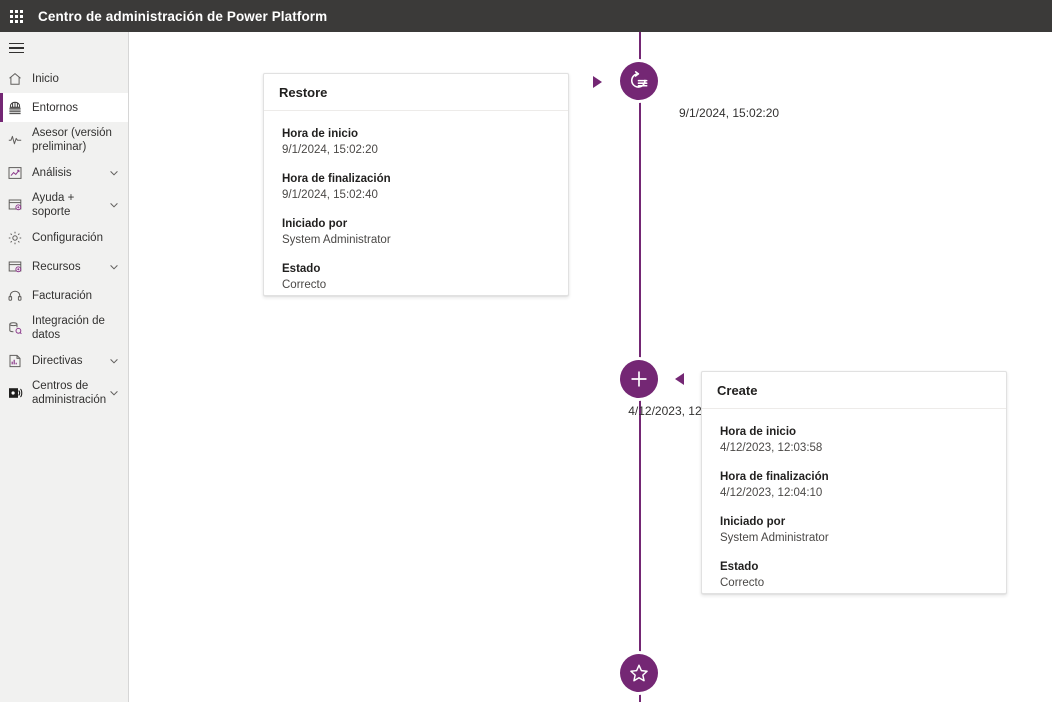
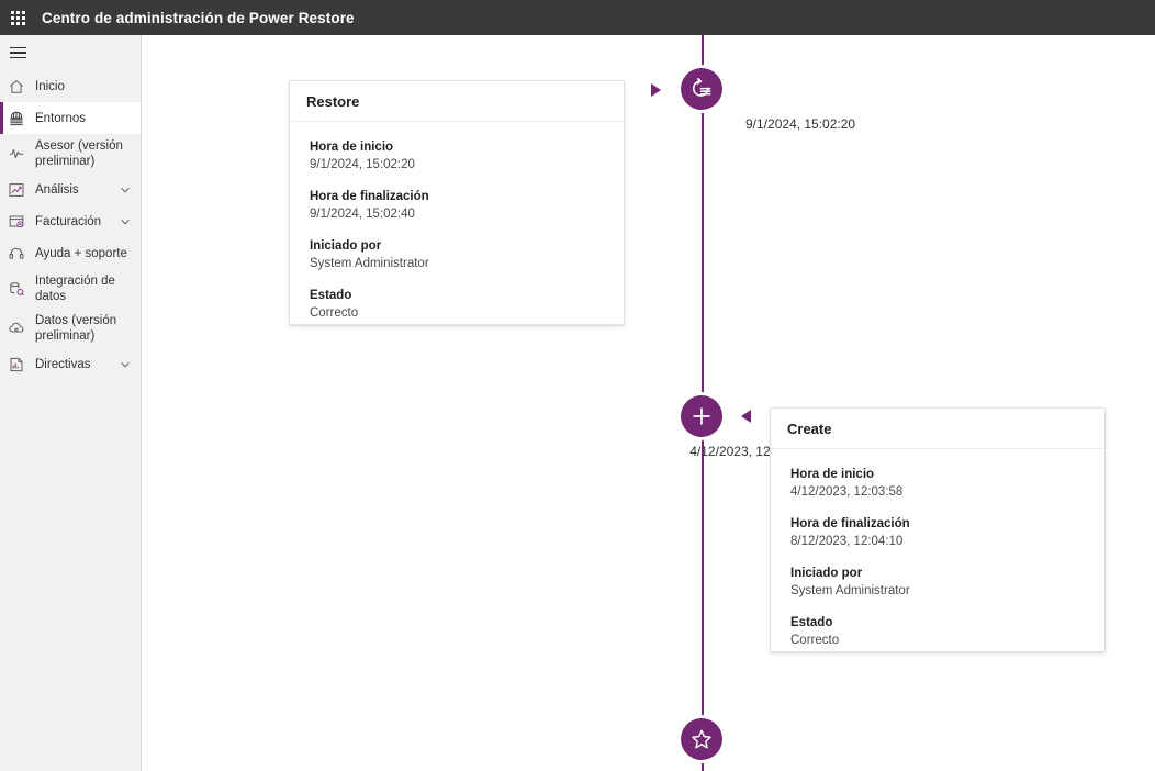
- Centro de administración de Power Platform
+ Centro de administración de Power Restore
  Inicio
  Entornos
  Asesor (versión preliminar)
  Análisis
- Ayuda + soporte
+ Facturación
- Configuración
- Recursos
- Facturación
+ Ayuda + soporte
  Integración de datos
+ Datos (versión preliminar)
  Directivas
- Centros de administración
  Restore
  Hora de inicio
  9/1/2024, 15:02:20
  Hora de finalización
  9/1/2024, 15:02:40
  Iniciado por
  System Administrator
  Estado
  Correcto
  9/1/2024, 15:02:20
  Create
  Hora de inicio
  4/12/2023, 12:03:58
  Hora de finalización
- 4/12/2023, 12:04:10
+ 8/12/2023, 12:04:10
  Iniciado por
  System Administrator
  Estado
  Correcto
